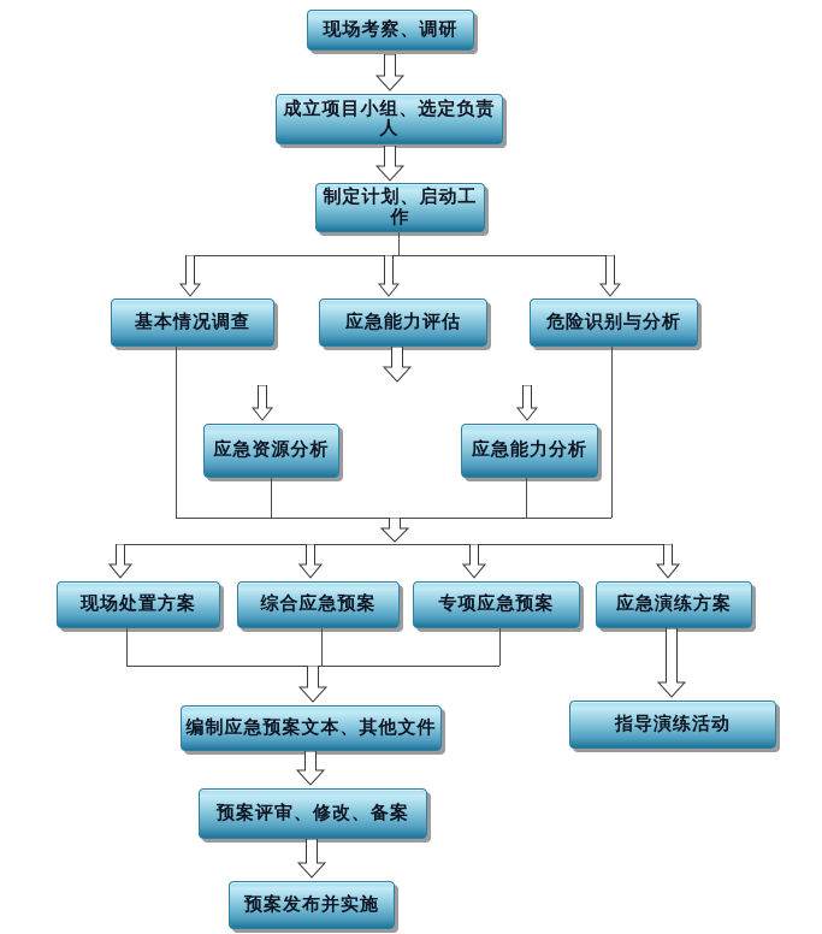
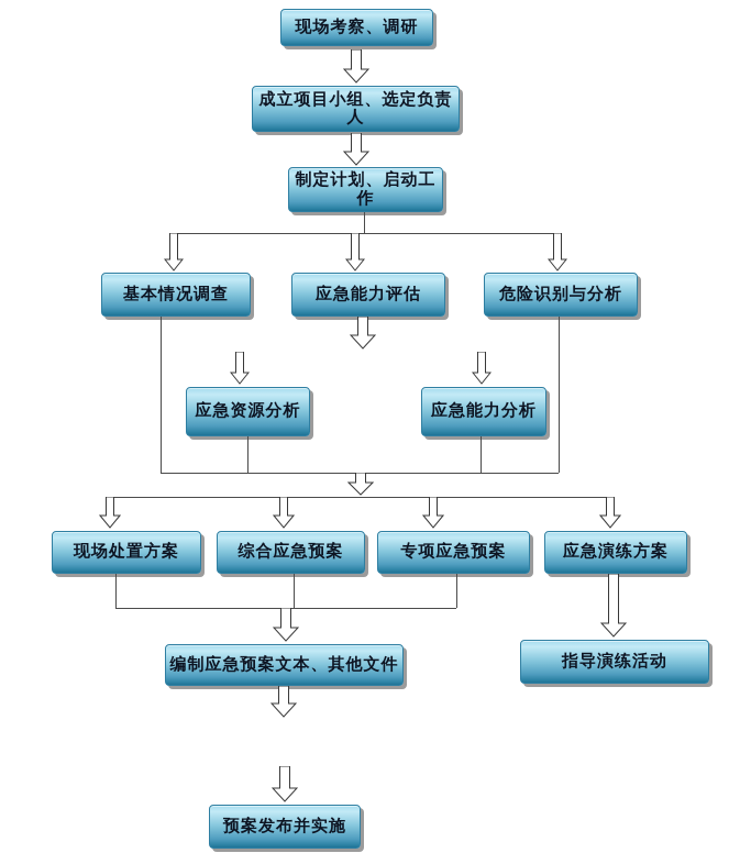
  现场考察、调研
  成立项目小组、选定负责人
  制定计划、启动工作
  基本情况调查
  应急能力评估
  危险识别与分析
  应急资源分析
  应急能力分析
  现场处置方案
  综合应急预案
  专项应急预案
  应急演练方案
  编制应急预案文本、其他文件
  指导演练活动
- 预案评审、修改、备案
  预案发布并实施
